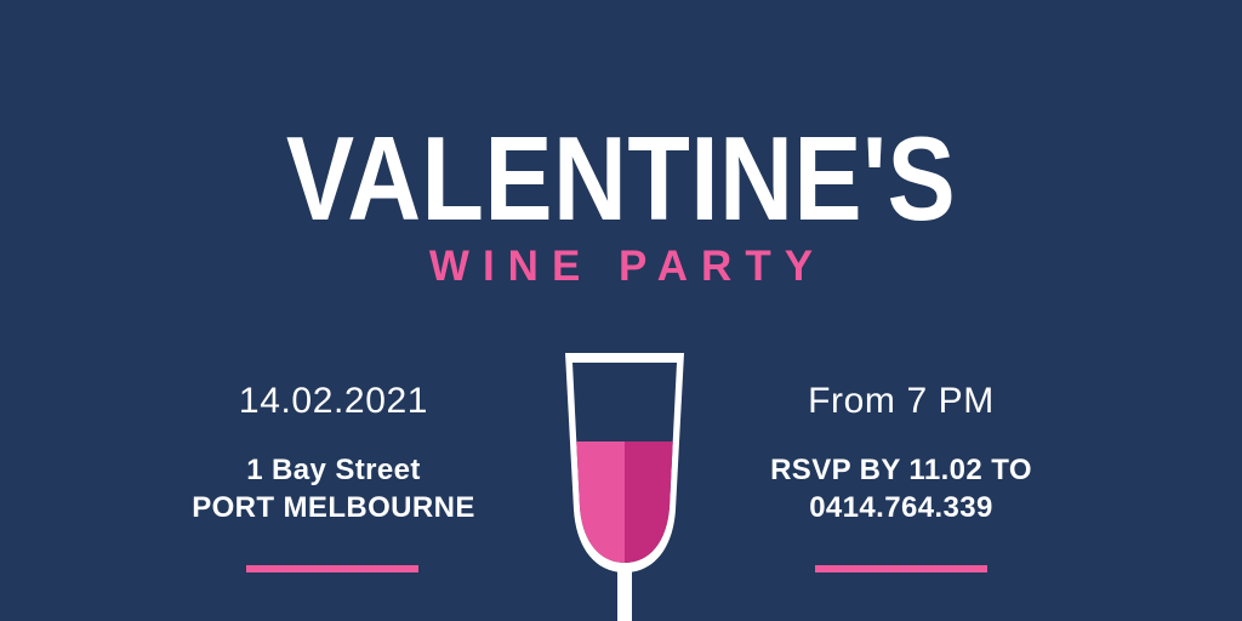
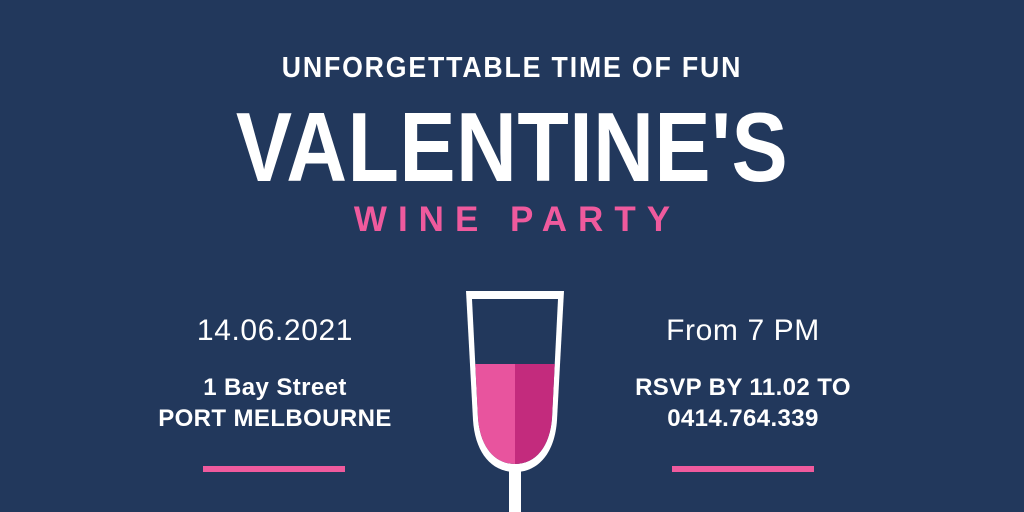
+ UNFORGETTABLE TIME OF FUN
  VALENTINE'S
  WINE PARTY
- 14.02.2021
+ 14.06.2021
  1 Bay Street
  PORT MELBOURNE
  From 7 PM
  RSVP BY 11.02 TO
  0414.764.339
